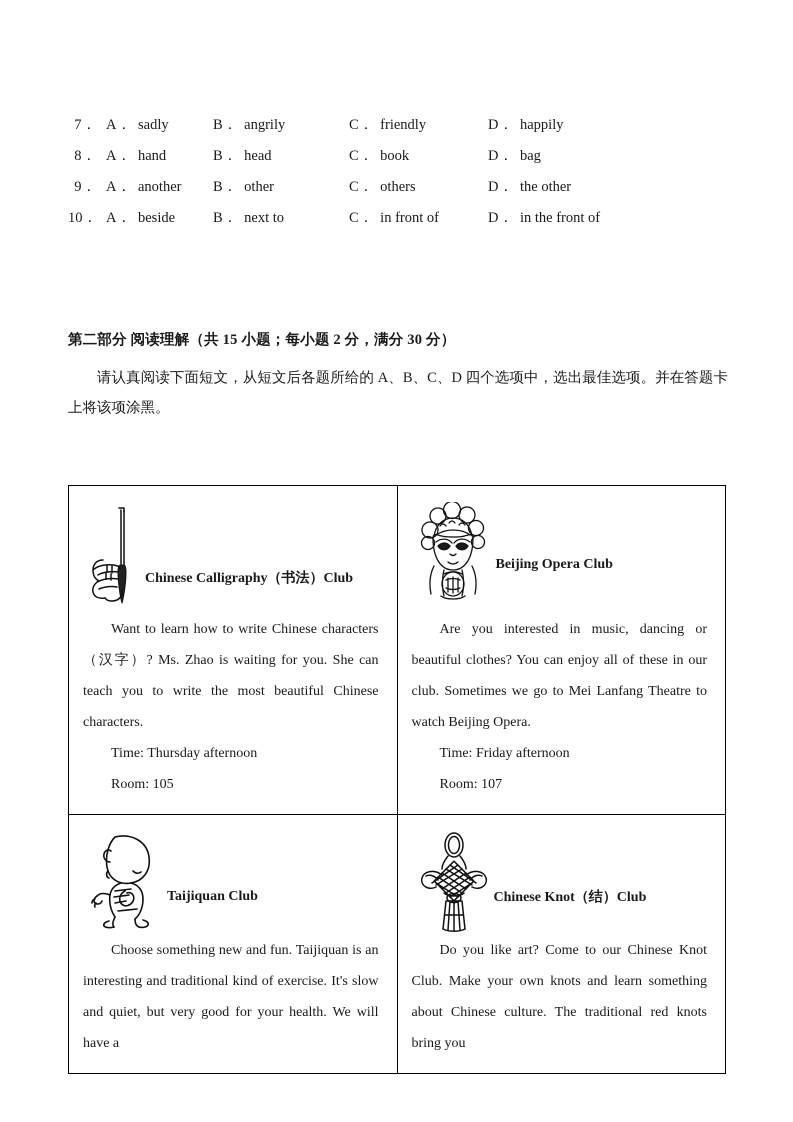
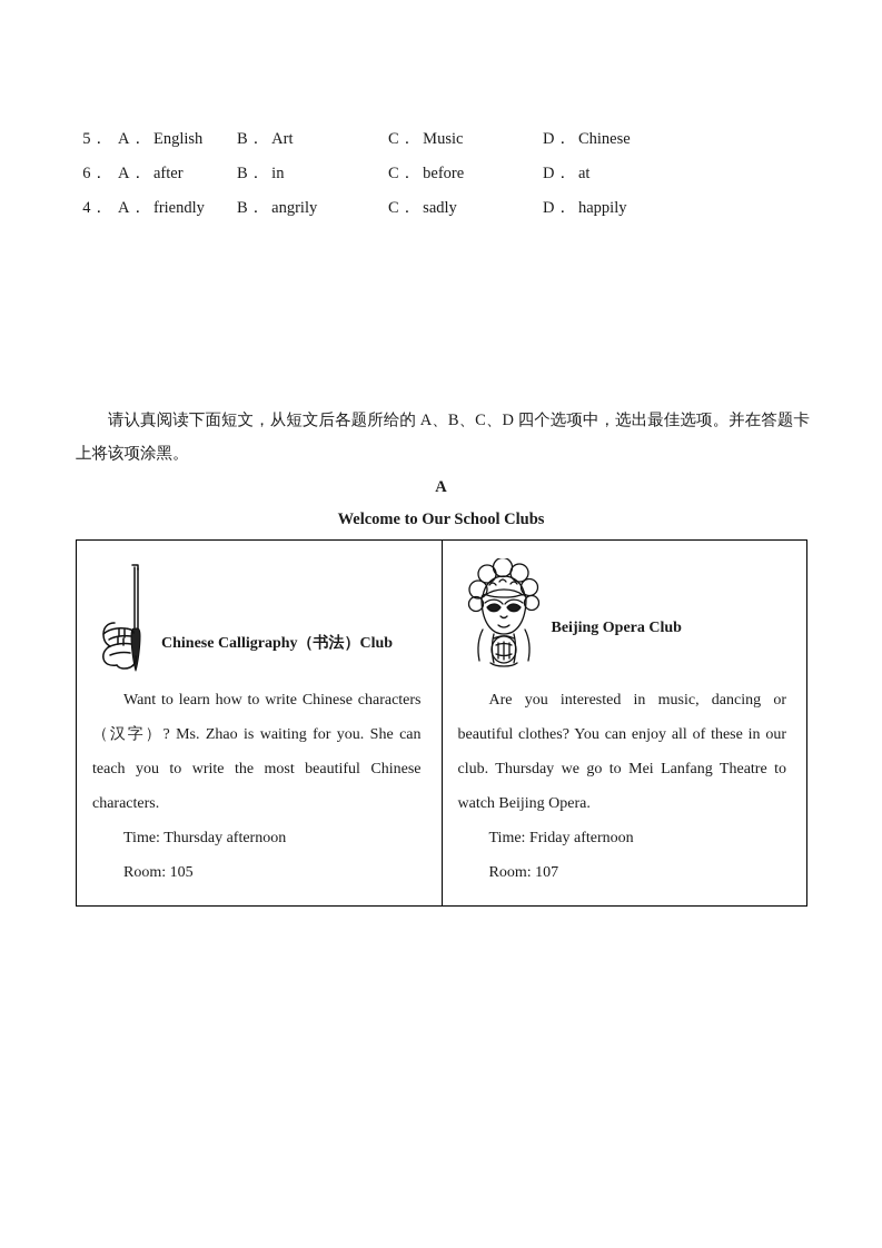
+ 5．
+ A． English
+ B． Art
+ C． Music
+ D． Chinese
+ 6．
+ A． after
+ B． in
+ C． before
+ D． at
- 7．
+ 4．
- A． sadly
+ A． friendly
  B． angrily
- C． friendly
+ C． sadly
  D． happily
- 8．
- A． hand
- B． head
- C． book
- D． bag
- 9．
- A． another
- B． other
- C． others
- D． the other
- 10．
- A． beside
- B． next to
- C． in front of
- D． in the front of
- 第二部分 阅读理解（共 15 小题；每小题 2 分，满分 30 分）
  请认真阅读下面短文，从短文后各题所给的 A、B、C、D 四个选项中，选出最佳选项。并在答题卡上将该项涂黑。
+ A
+ Welcome to Our School Clubs
- Chinese Calligraphy（书法）Club Want to learn how to write Chinese characters（汉字）? Ms. Zhao is waiting for you. She can teach you to write the most beautiful Chinese characters. Time: Thursday afternoon Room: 105	Beijing Opera Club Are you interested in music, dancing or beautiful clothes? You can enjoy all of these in our club. Sometimes we go to Mei Lanfang Theatre to watch Beijing Opera. Time: Friday afternoon Room: 107
+ Chinese Calligraphy（书法）Club Want to learn how to write Chinese characters（汉字）? Ms. Zhao is waiting for you. She can teach you to write the most beautiful Chinese characters. Time: Thursday afternoon Room: 105	Beijing Opera Club Are you interested in music, dancing or beautiful clothes? You can enjoy all of these in our club. Thursday we go to Mei Lanfang Theatre to watch Beijing Opera. Time: Friday afternoon Room: 107
- Taijiquan Club Choose something new and fun. Taijiquan is an interesting and traditional kind of exercise. It's slow and quiet, but very good for your health. We will have a	Chinese Knot（结）Club Do you like art? Come to our Chinese Knot Club. Make your own knots and learn something about Chinese culture. The traditional red knots bring you
